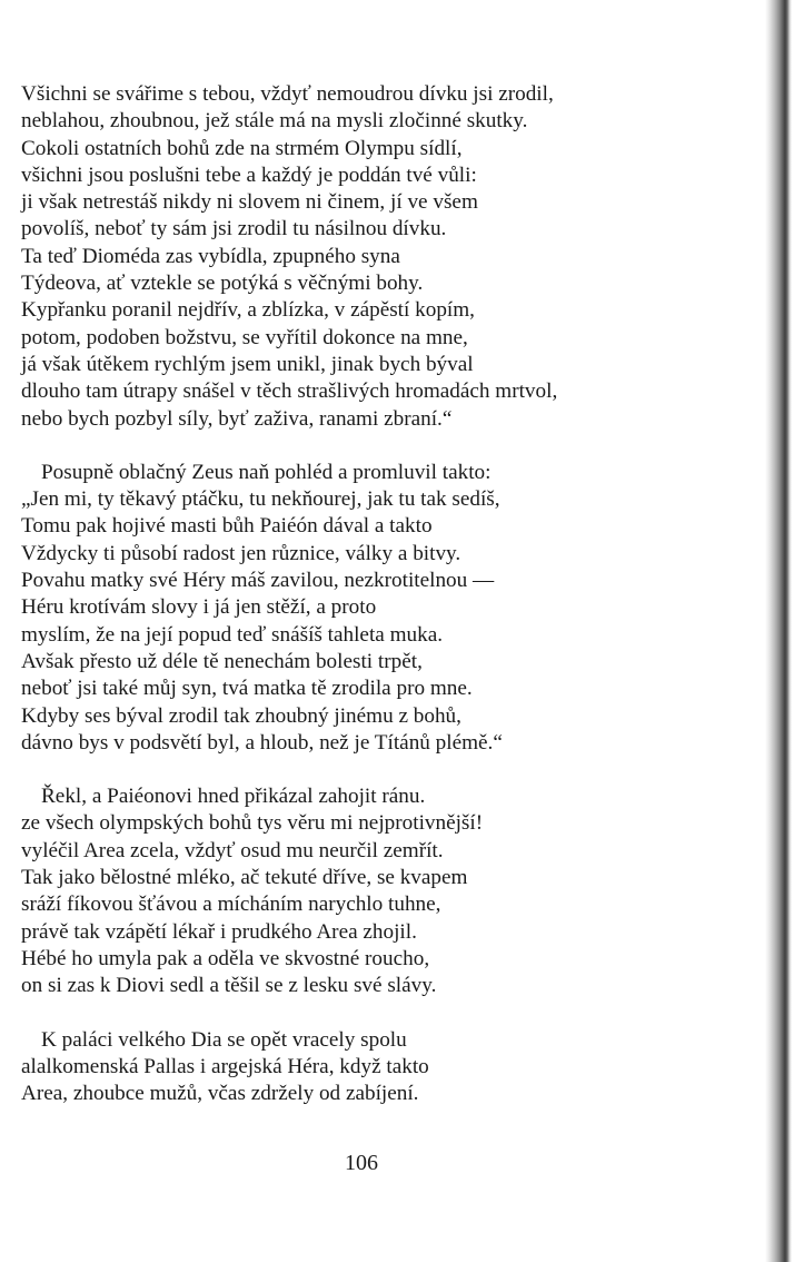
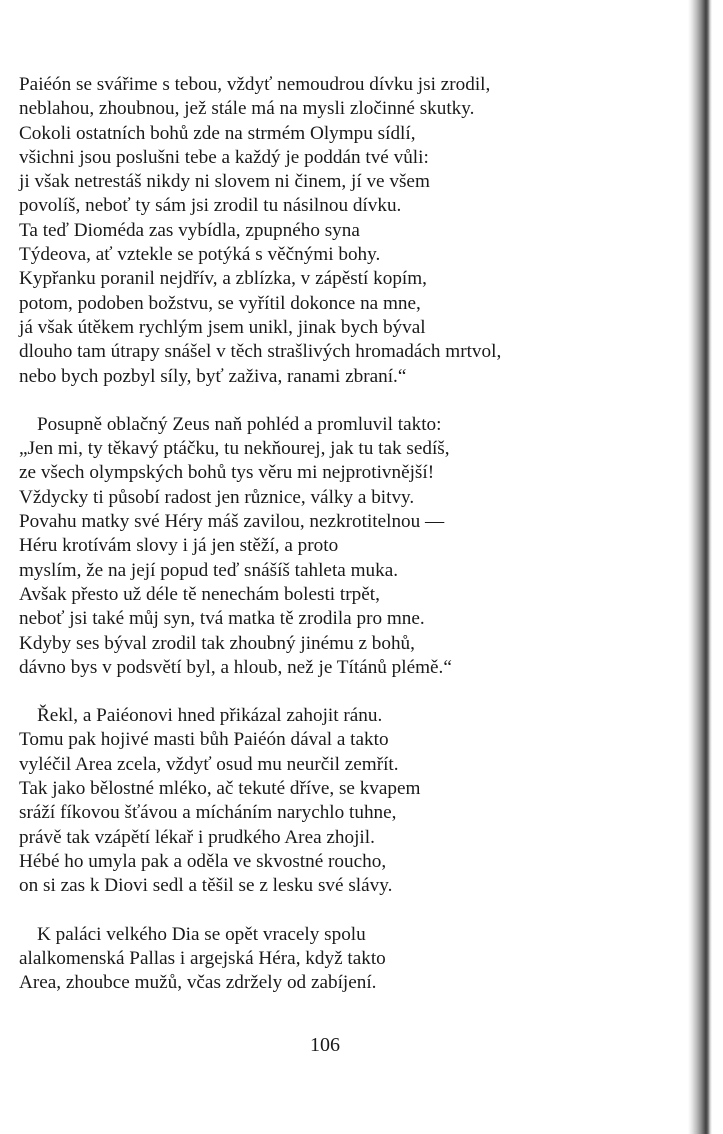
- Všichni se svářime s tebou, vždyť nemoudrou dívku jsi zrodil,
+ Paiéón se svářime s tebou, vždyť nemoudrou dívku jsi zrodil,
  neblahou, zhoubnou, jež stále má na mysli zločinné skutky.
  Cokoli ostatních bohů zde na strmém Olympu sídlí,
  všichni jsou poslušni tebe a každý je poddán tvé vůli:
  ji však netrestáš nikdy ni slovem ni činem, jí ve všem
  povolíš, neboť ty sám jsi zrodil tu násilnou dívku.
  Ta teď Dioméda zas vybídla, zpupného syna
  Týdeova, ať vztekle se potýká s věčnými bohy.
  Kypřanku poranil nejdřív, a zblízka, v zápěstí kopím,
  potom, podoben božstvu, se vyřítil dokonce na mne,
  já však útěkem rychlým jsem unikl, jinak bych býval
  dlouho tam útrapy snášel v těch strašlivých hromadách mrtvol,
  nebo bych pozbyl síly, byť zaživa, ranami zbraní.“
  Posupně oblačný Zeus naň pohléd a promluvil takto:
  „Jen mi, ty těkavý ptáčku, tu nekňourej, jak tu tak sedíš,
- Tomu pak hojivé masti bůh Paiéón dával a takto
+ ze všech olympských bohů tys věru mi nejprotivnější!
  Vždycky ti působí radost jen různice, války a bitvy.
  Povahu matky své Héry máš zavilou, nezkrotitelnou —
  Héru krotívám slovy i já jen stěží, a proto
  myslím, že na její popud teď snášíš tahleta muka.
  Avšak přesto už déle tě nenechám bolesti trpět,
  neboť jsi také můj syn, tvá matka tě zrodila pro mne.
  Kdyby ses býval zrodil tak zhoubný jinému z bohů,
  dávno bys v podsvětí byl, a hloub, než je Títánů plémě.“
  Řekl, a Paiéonovi hned přikázal zahojit ránu.
- ze všech olympských bohů tys věru mi nejprotivnější!
+ Tomu pak hojivé masti bůh Paiéón dával a takto
  vyléčil Area zcela, vždyť osud mu neurčil zemřít.
  Tak jako bělostné mléko, ač tekuté dříve, se kvapem
  sráží fíkovou šťávou a mícháním narychlo tuhne,
  právě tak vzápětí lékař i prudkého Area zhojil.
  Hébé ho umyla pak a oděla ve skvostné roucho,
  on si zas k Diovi sedl a těšil se z lesku své slávy.
  K paláci velkého Dia se opět vracely spolu
  alalkomenská Pallas i argejská Héra, když takto
  Area, zhoubce mužů, včas zdržely od zabíjení.
  106
